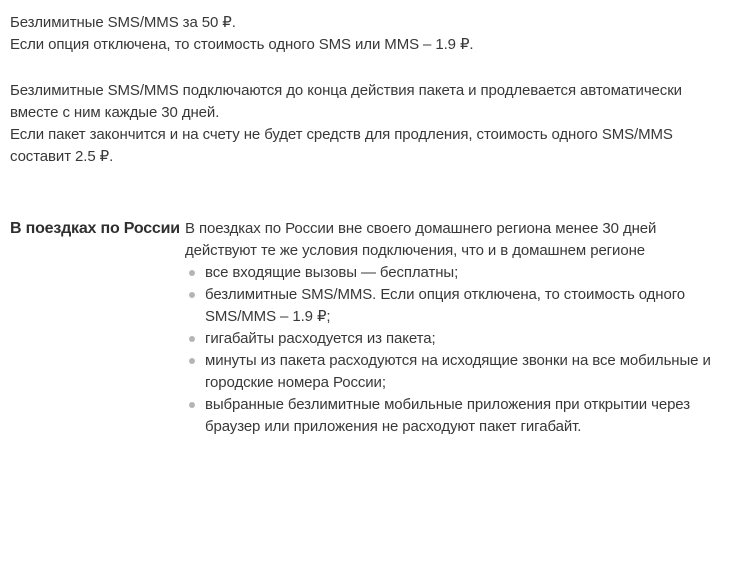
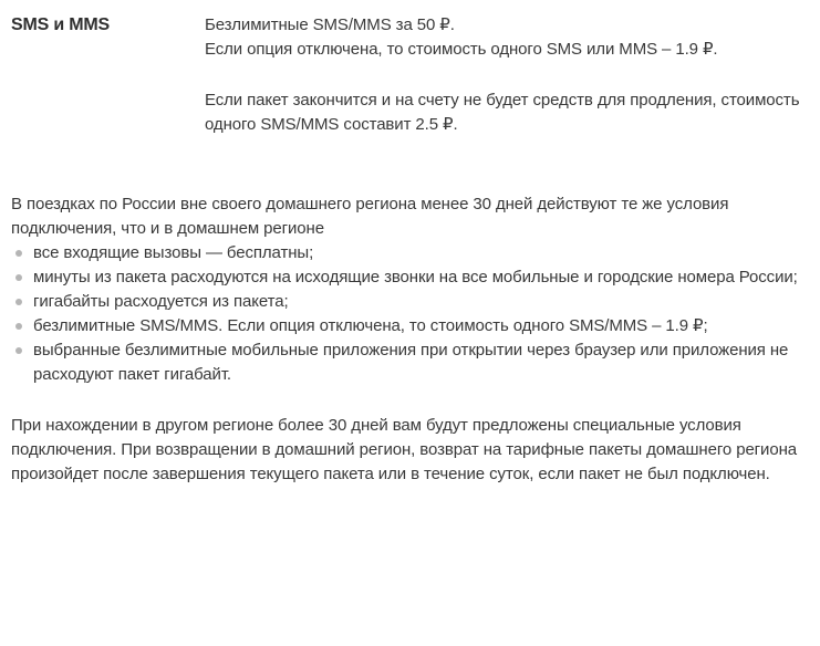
+ SMS и MMS
  Безлимитные SMS/MMS за 50 ₽.
  Если опция отключена, то стоимость одного SMS или MMS – 1.9 ₽.
- Безлимитные SMS/MMS подключаются до конца действия пакета и продлевается автоматически вместе с ним каждые 30 дней.
  Если пакет закончится и на счету не будет средств для продления, стоимость одного SMS/MMS составит 2.5 ₽.
- В поездках по России
  В поездках по России вне своего домашнего региона менее 30 дней действуют те же условия подключения, что и в домашнем регионе
  все входящие вызовы — бесплатны;
- безлимитные SMS/MMS. Если опция отключена, то стоимость одного SMS/MMS – 1.9 ₽;
+ минуты из пакета расходуются на исходящие звонки на все мобильные и городские номера России;
  гигабайты расходуется из пакета;
- минуты из пакета расходуются на исходящие звонки на все мобильные и городские номера России;
+ безлимитные SMS/MMS. Если опция отключена, то стоимость одного SMS/MMS – 1.9 ₽;
  выбранные безлимитные мобильные приложения при открытии через браузер или приложения не расходуют пакет гигабайт.
+ При нахождении в другом регионе более 30 дней вам будут предложены специальные условия подключения. При возвращении в домашний регион, возврат на тарифные пакеты домашнего региона произойдет после завершения текущего пакета или в течение суток, если пакет не был подключен.
